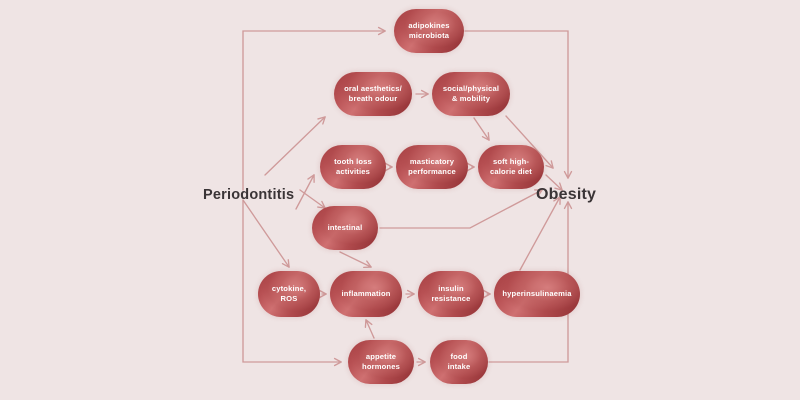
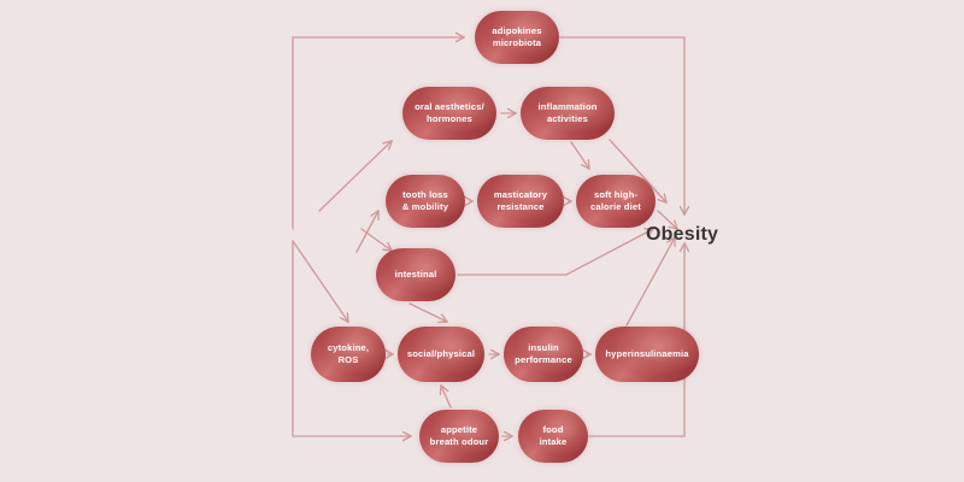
- Periodontitis
  Obesity
  adipokines
  microbiota
  oral aesthetics/
- breath odour
+ hormones
- social/physical
+ inflammation
- & mobility
+ activities
  tooth loss
- activities
+ & mobility
  masticatory
- performance
+ resistance
  soft high-
  calorie diet
  intestinal
  cytokine,
  ROS
- inflammation
+ social/physical
  insulin
- resistance
+ performance
  hyperinsulinaemia
  appetite
- hormones
+ breath odour
  food
  intake
